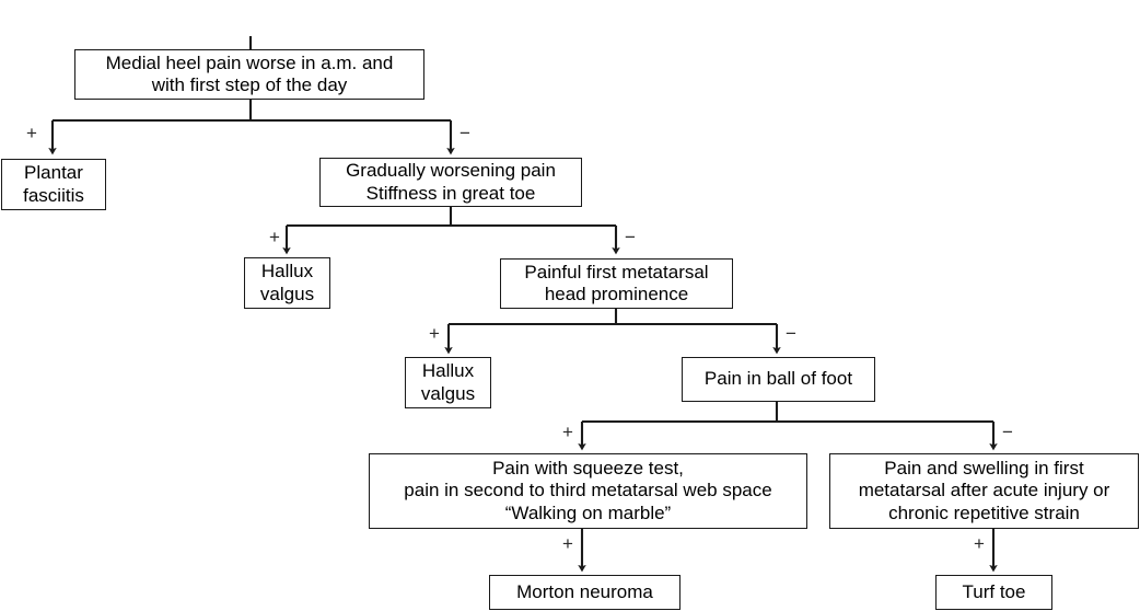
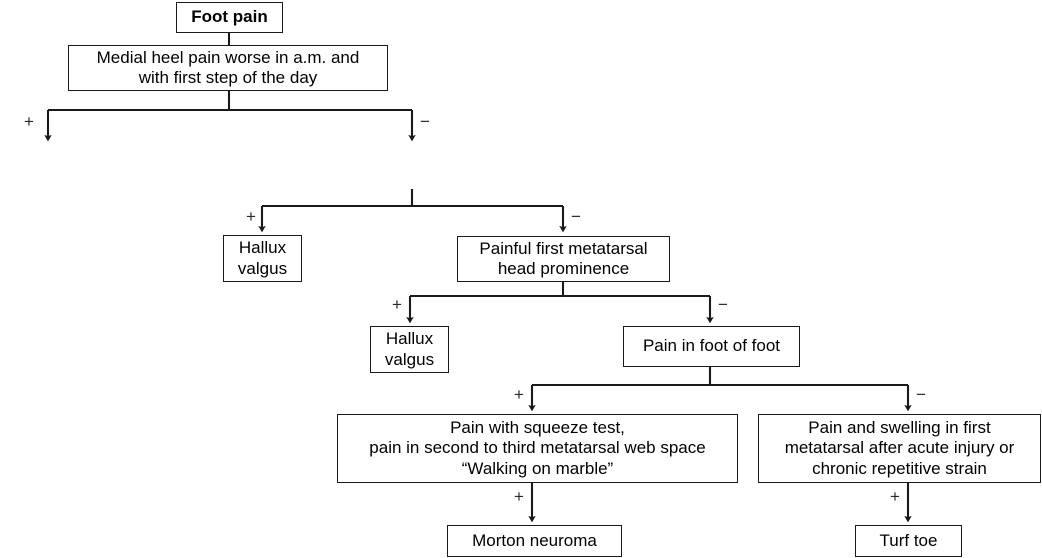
  +
  −
  +
  −
  +
  −
  +
  −
  +
  +
+ Foot pain
  Medial heel pain worse in a.m. and
  with first step of the day
- Plantar
- fasciitis
- Gradually worsening pain
- Stiffness in great toe
  Hallux
  valgus
  Painful first metatarsal
  head prominence
  Hallux
  valgus
- Pain in ball of foot
+ Pain in foot of foot
  Pain with squeeze test,
  pain in second to third metatarsal web space
  “Walking on marble”
  Pain and swelling in first
  metatarsal after acute injury or
  chronic repetitive strain
  Morton neuroma
  Turf toe
